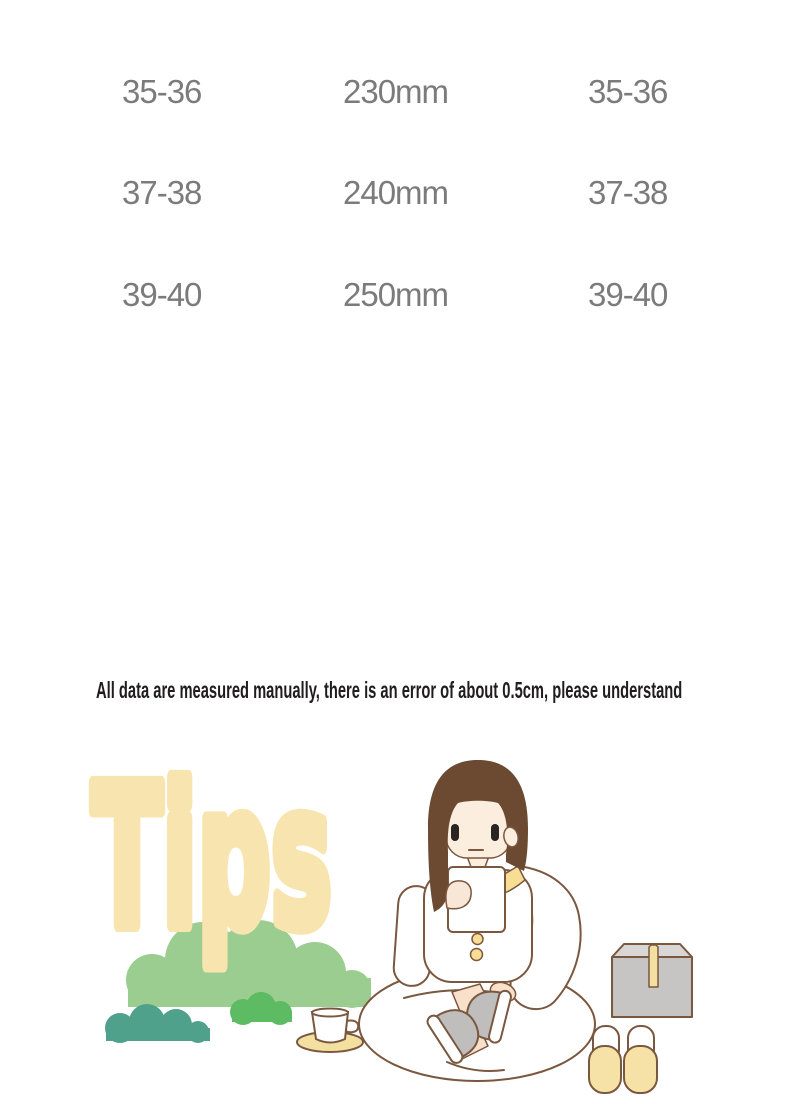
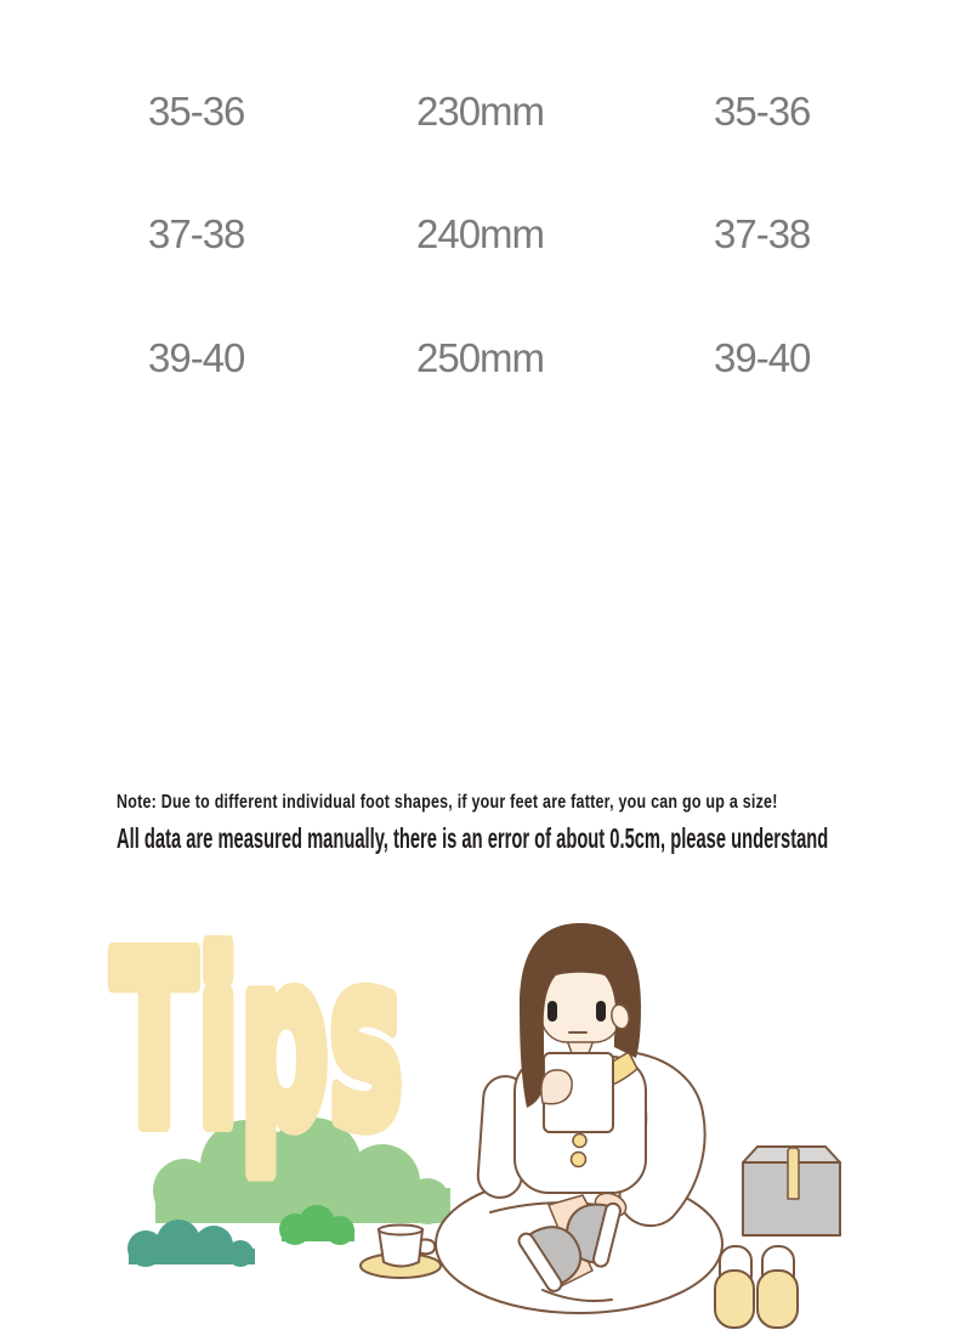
  35-36
  230mm
  35-36
  37-38
  240mm
  37-38
  39-40
  250mm
  39-40
+ Note: Due to different individual foot shapes, if your feet are fatter, you can go up a size!
  All data are measured manually, there is an error of about 0.5cm, please understand
  Tips
